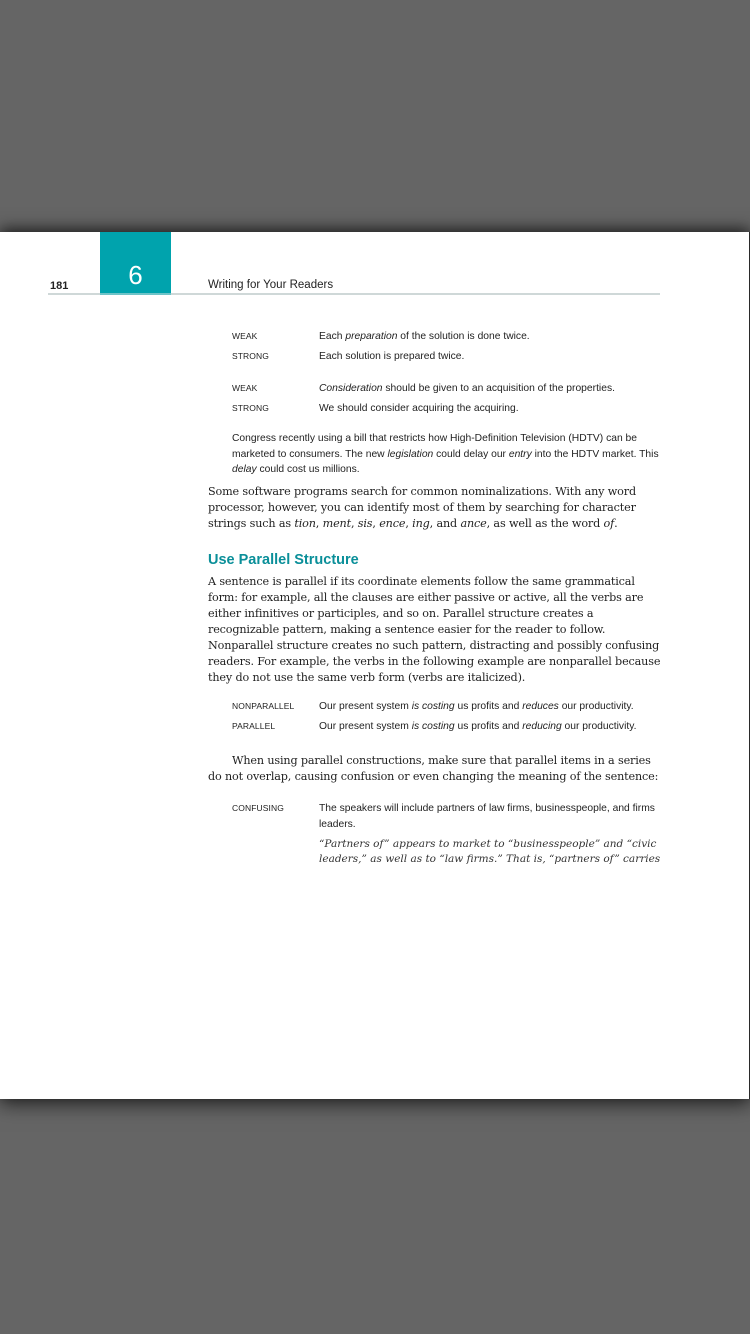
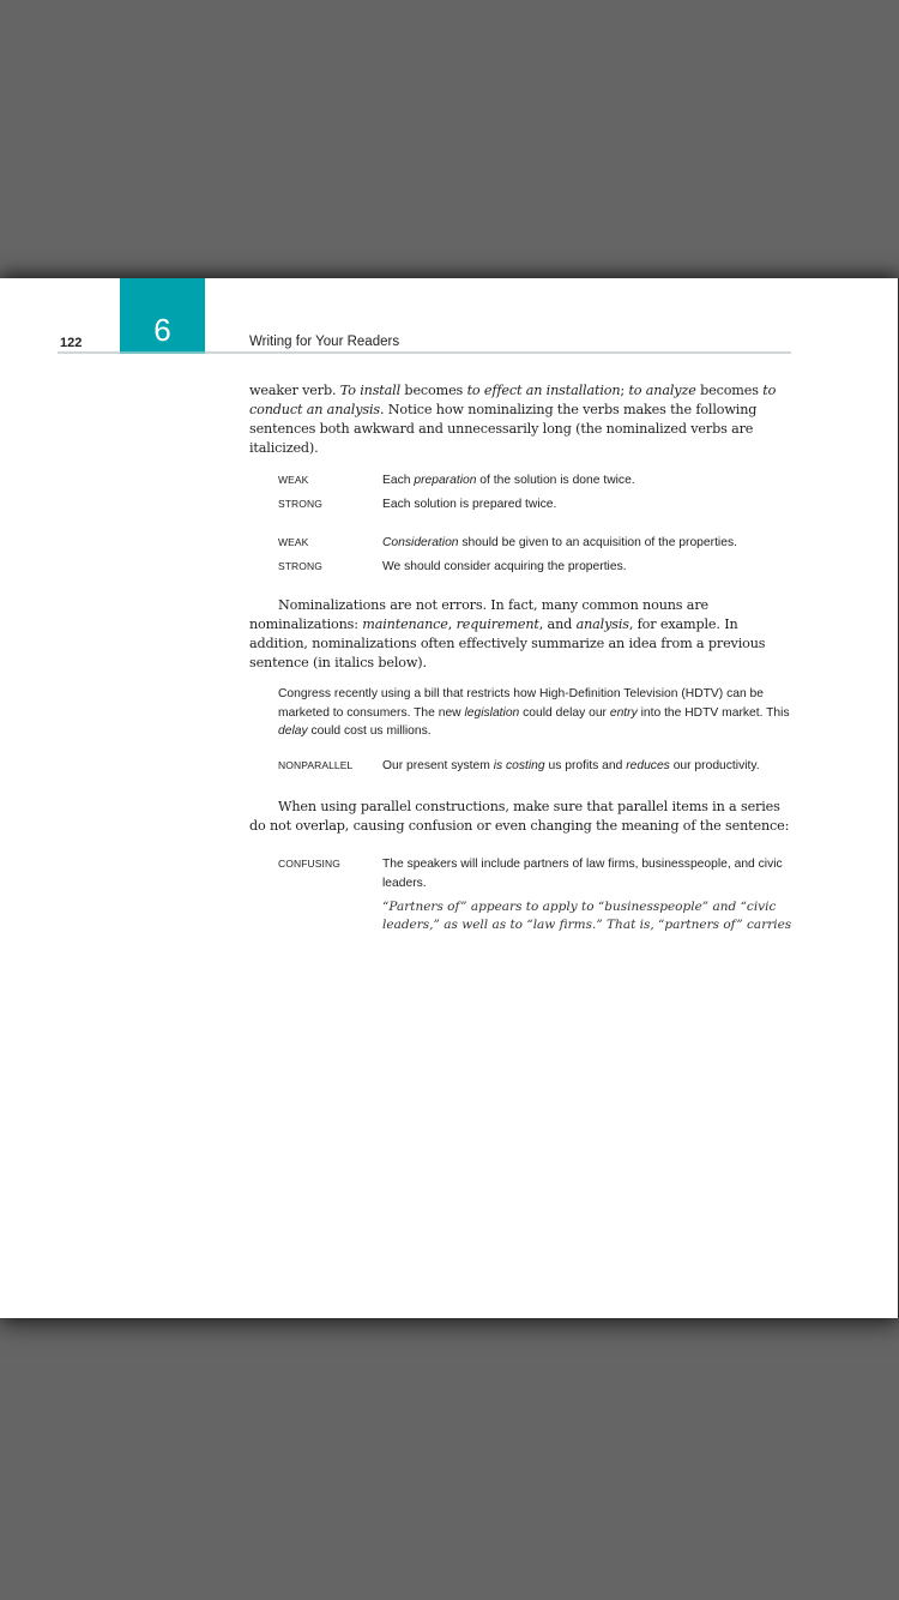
  6
- 181
+ 122
  Writing for Your Readers
+ weaker verb. To install becomes to effect an installation; to analyze becomes to conduct an analysis. Notice how nominalizing the verbs makes the following sentences both awkward and unnecessarily long (the nominalized verbs are italicized).
  WEAK
  Each preparation of the solution is done twice.
  STRONG
  Each solution is prepared twice.
  WEAK
  Consideration should be given to an acquisition of the properties.
  STRONG
- We should consider acquiring the acquiring.
+ We should consider acquiring the properties.
+ Nominalizations are not errors. In fact, many common nouns are nominalizations: maintenance, requirement, and analysis, for example. In addition, nominalizations often effectively summarize an idea from a previous sentence (in italics below).
  Congress recently using a bill that restricts how High-Definition Television (HDTV) can be marketed to consumers. The new legislation could delay our entry into the HDTV market. This delay could cost us millions.
- Some software programs search for common nominalizations. With any word processor, however, you can identify most of them by searching for character strings such as tion, ment, sis, ence, ing, and ance, as well as the word of.
- Use Parallel Structure
- A sentence is parallel if its coordinate elements follow the same grammatical form: for example, all the clauses are either passive or active, all the verbs are either infinitives or participles, and so on. Parallel structure creates a recognizable pattern, making a sentence easier for the reader to follow. Nonparallel structure creates no such pattern, distracting and possibly confusing readers. For example, the verbs in the following example are nonparallel because they do not use the same verb form (verbs are italicized).
  NONPARALLEL
  Our present system is costing us profits and reduces our productivity.
- PARALLEL
- Our present system is costing us profits and reducing our productivity.
  When using parallel constructions, make sure that parallel items in a series do not overlap, causing confusion or even changing the meaning of the sentence:
  CONFUSING
- The speakers will include partners of law firms, businesspeople, and firms leaders.
+ The speakers will include partners of law firms, businesspeople, and civic leaders.
- “Partners of” appears to market to “businesspeople” and “civic leaders,” as well as to “law firms.” That is, “partners of” carries
+ “Partners of” appears to apply to “businesspeople” and “civic leaders,” as well as to “law firms.” That is, “partners of” carries
